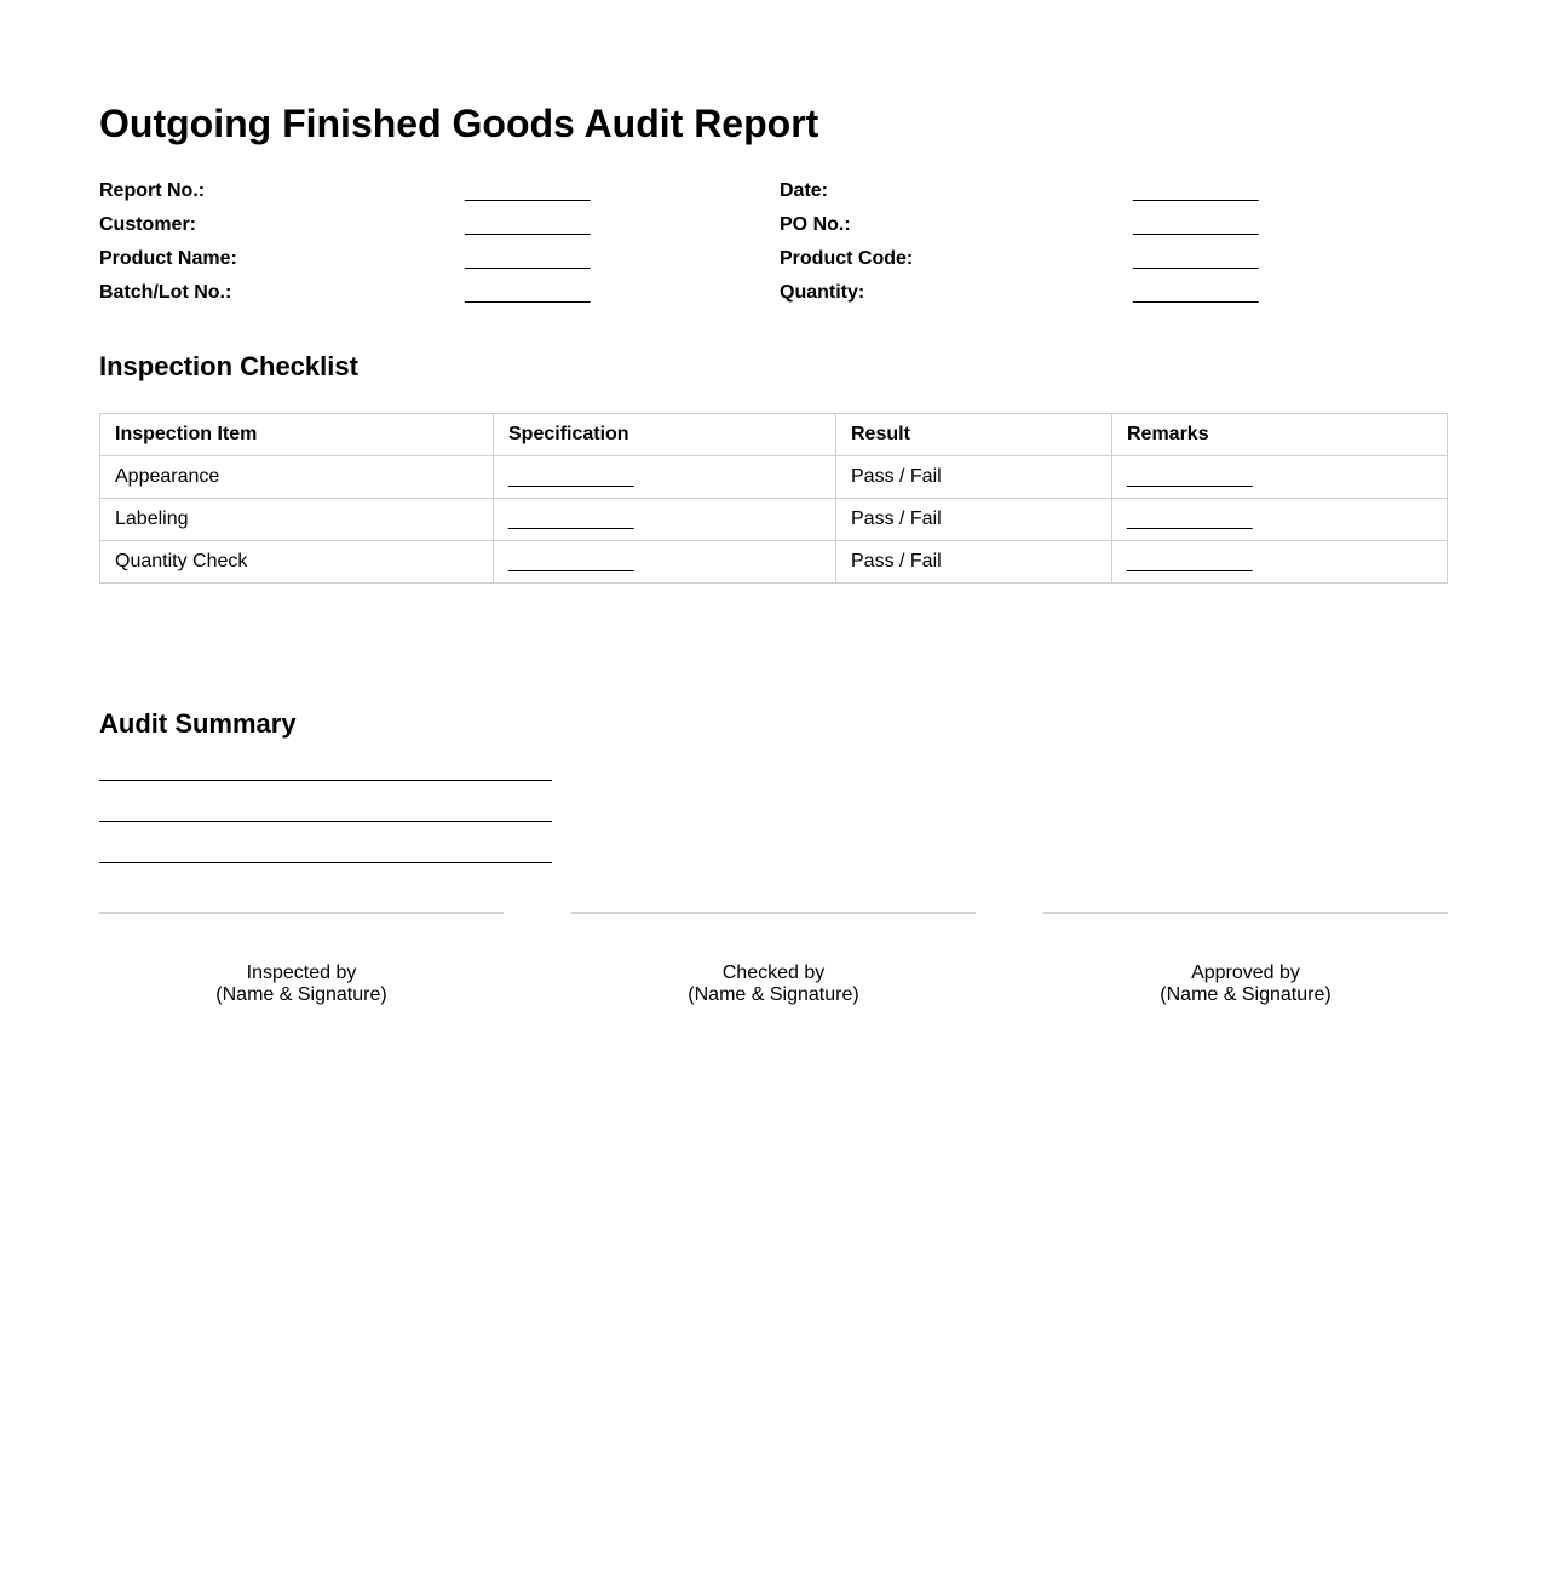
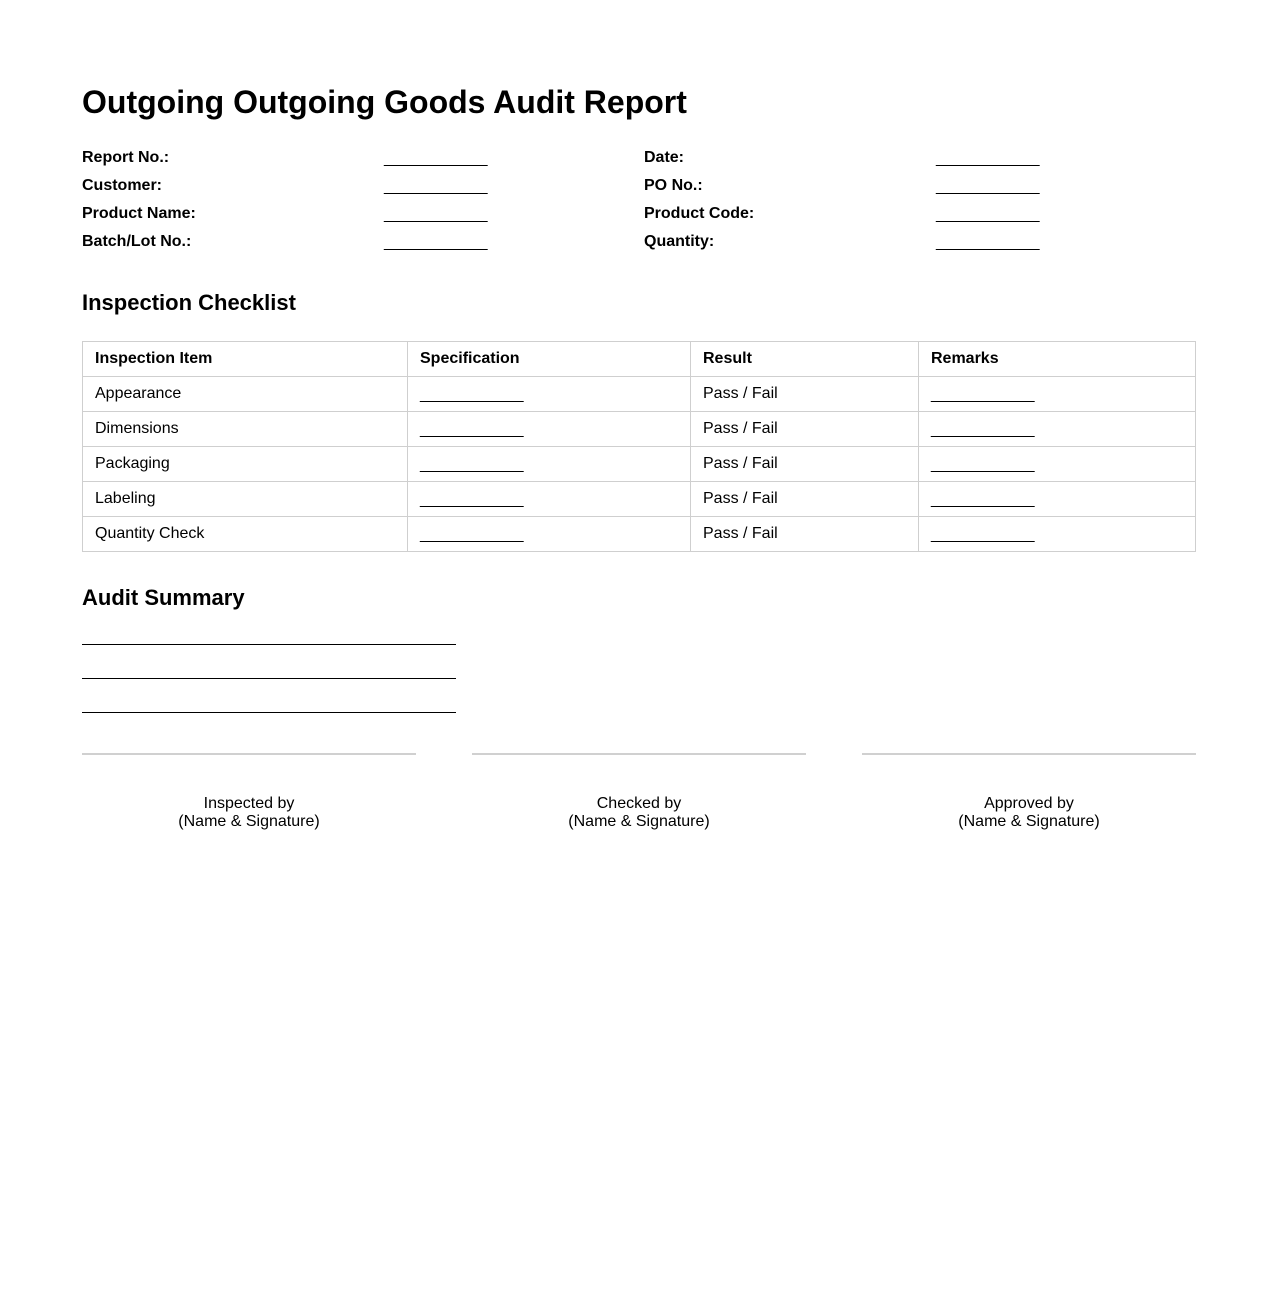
- Outgoing Finished Goods Audit Report
+ Outgoing Outgoing Goods Audit Report
  Report No.:
  ____________
  Date:
  ____________
  Customer:
  ____________
  PO No.:
  ____________
  Product Name:
  ____________
  Product Code:
  ____________
  Batch/Lot No.:
  ____________
  Quantity:
  ____________
  Inspection Checklist
  Inspection Item	Specification	Result	Remarks
  Appearance	____________	Pass / Fail	____________
+ Dimensions	____________	Pass / Fail	____________
+ Packaging	____________	Pass / Fail	____________
  Labeling	____________	Pass / Fail	____________
  Quantity Check	____________	Pass / Fail	____________
  Audit Summary
  Inspected by
  (Name & Signature)
  Checked by
  (Name & Signature)
  Approved by
  (Name & Signature)
